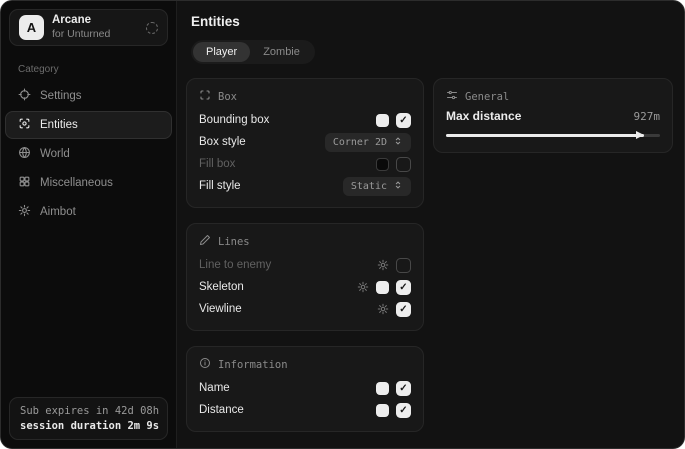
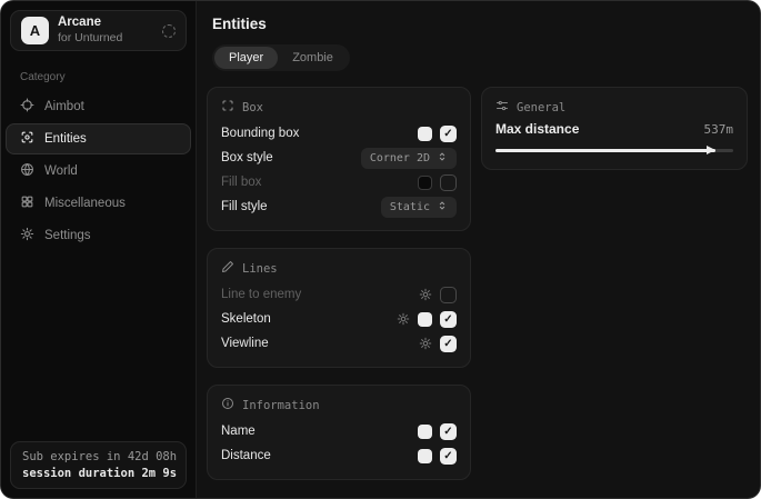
  A
  Arcane
  for Unturned
  Category
- Settings
+ Aimbot
  Entities
  World
  Miscellaneous
- Aimbot
+ Settings
  Sub expires in 42d 08h
  session duration 2m 9s
  Entities
  Player
  Zombie
  Box
  Bounding box
  Box style
  Corner 2D
  Fill box
  Fill style
  Static
  Lines
  Line to enemy
  Skeleton
  Viewline
  Information
  Name
  Distance
  General
  Max distance
- 927m
+ 537m
